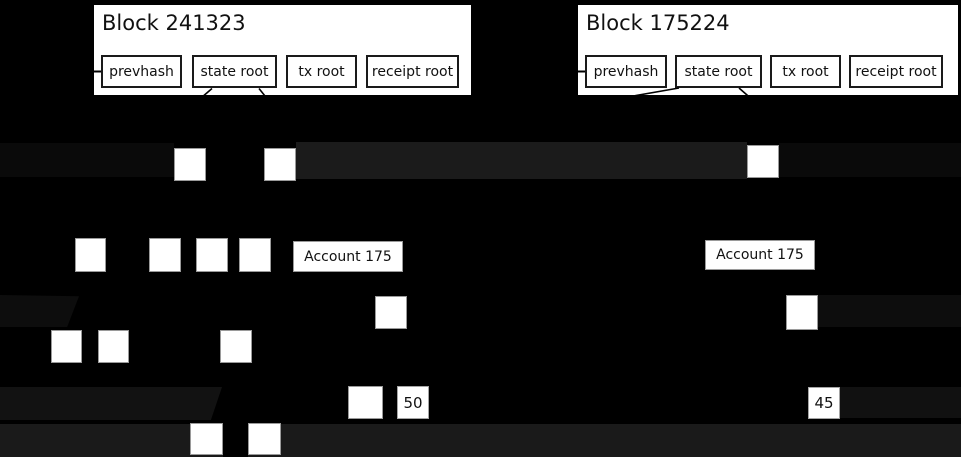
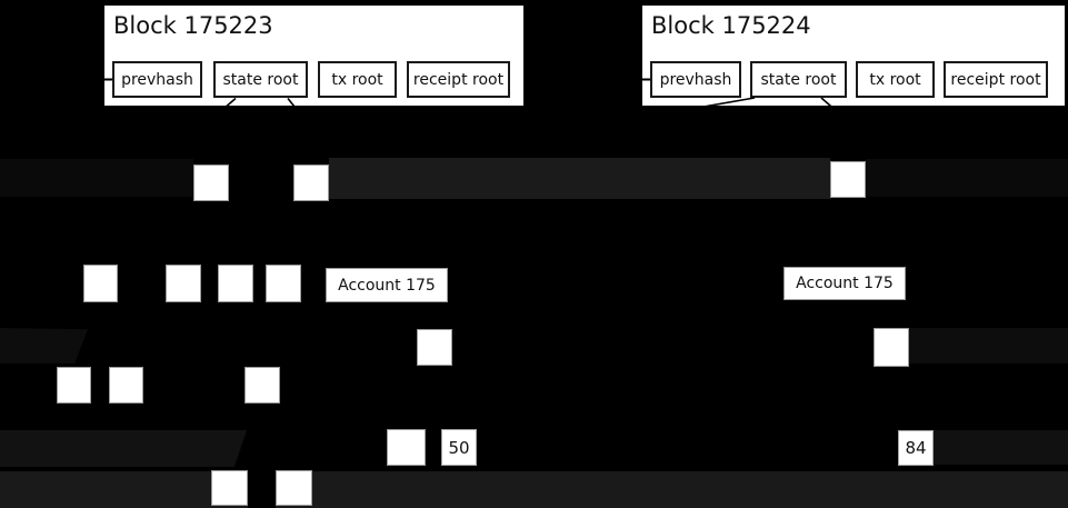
  Account 175
  Account 175
  50
- 45
+ 84
- Block 241323
+ Block 175223
  prevhash
  state root
  tx root
  receipt root
  Block 175224
  prevhash
  state root
  tx root
  receipt root
